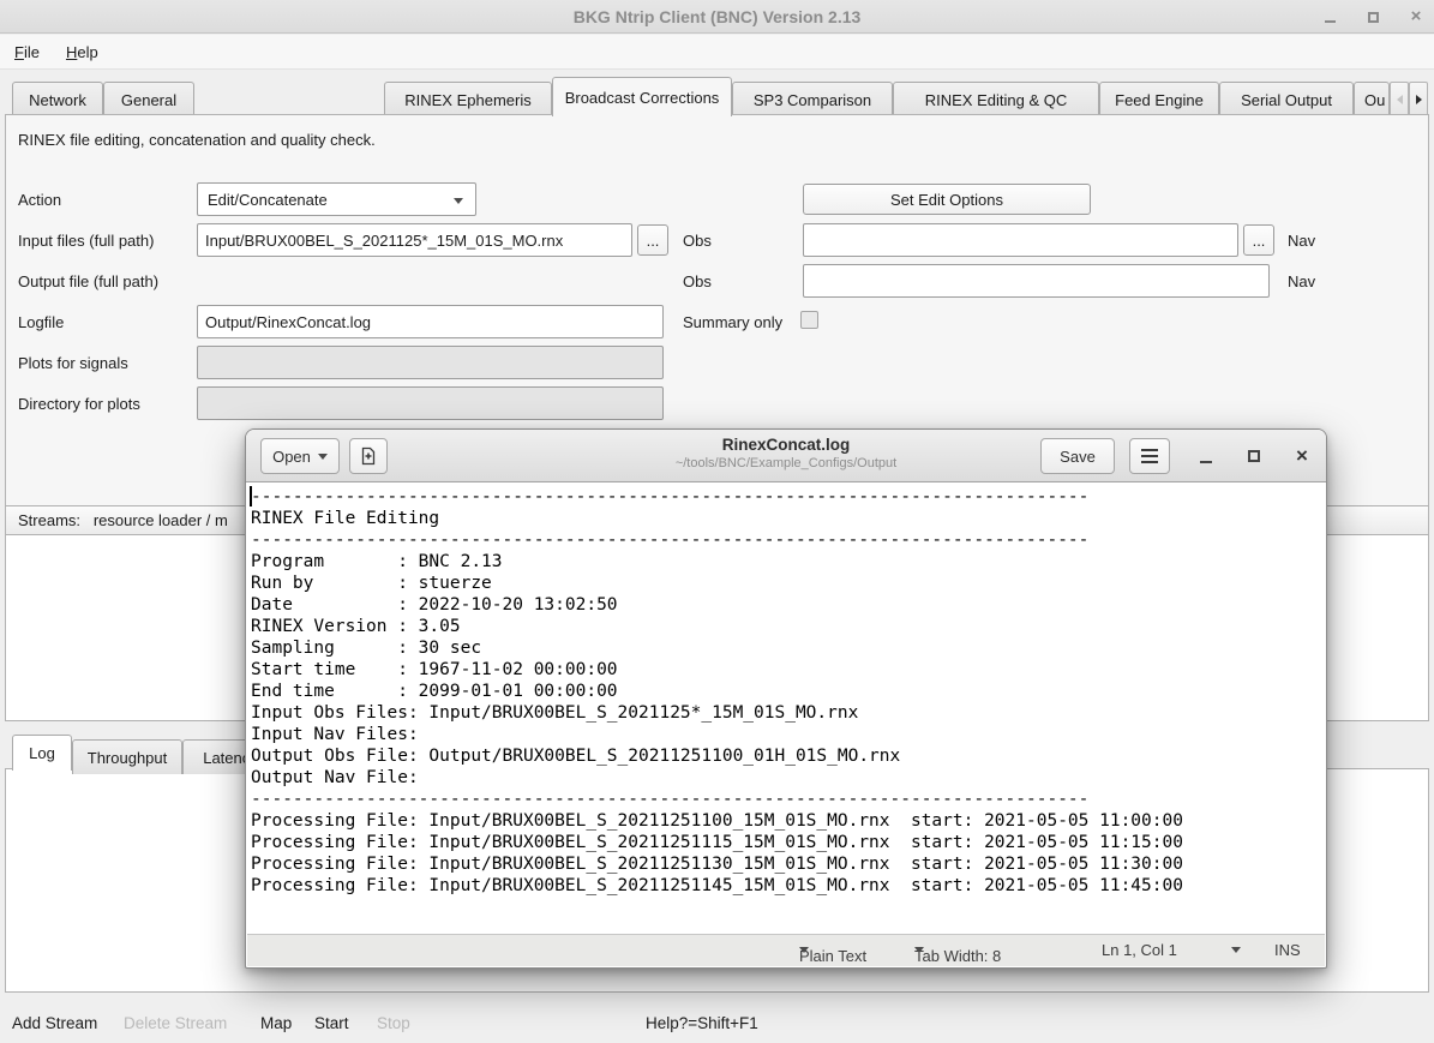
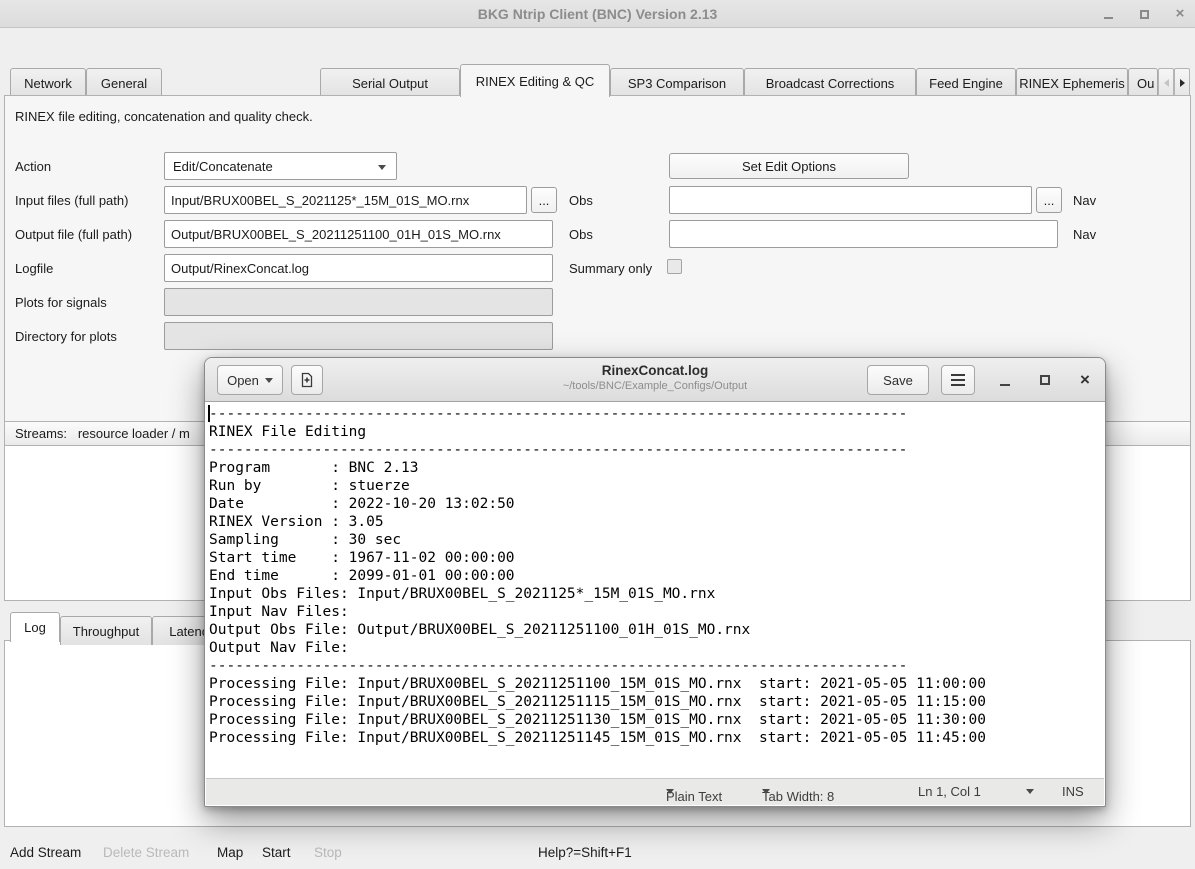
  BKG Ntrip Client (BNC) Version 2.13
  ×
- File
- Help
  Network
  General
- RINEX Ephemeris
+ Serial Output
- Broadcast Corrections
+ RINEX Editing & QC
  SP3 Comparison
- RINEX Editing & QC
+ Broadcast Corrections
  Feed Engine
- Serial Output
+ RINEX Ephemeris
  Ou
  RINEX file editing, concatenation and quality check.
  Action
  Edit/Concatenate
  Set Edit Options
  Input files (full path)
  Input/BRUX00BEL_S_2021125*_15M_01S_MO.rnx
  ...
  Obs
  ...
  Nav
  Output file (full path)
+ Output/BRUX00BEL_S_20211251100_01H_01S_MO.rnx
  Obs
  Nav
  Logfile
  Output/RinexConcat.log
  Summary only
  Plots for signals
  Directory for plots
  Streams: resource loader / m
  Log
  Throughput
  Laten
  Add Stream
  Delete Stream
  Map
  Start
  Stop
  Help?=Shift+F1
  Open
  RinexConcat.log
  ~/tools/BNC/Example_Configs/Output
  Save
  ×
  --------------------------------------------------------------------------------
  RINEX File Editing
  --------------------------------------------------------------------------------
  Program : BNC 2.13
  Run by : stuerze
  Date : 2022-10-20 13:02:50
  RINEX Version : 3.05
  Sampling : 30 sec
  Start time : 1967-11-02 00:00:00
  End time : 2099-01-01 00:00:00
  Input Obs Files: Input/BRUX00BEL_S_2021125*_15M_01S_MO.rnx
  Input Nav Files:
  Output Obs File: Output/BRUX00BEL_S_20211251100_01H_01S_MO.rnx
  Output Nav File:
  --------------------------------------------------------------------------------
  Processing File: Input/BRUX00BEL_S_20211251100_15M_01S_MO.rnx start: 2021-05-05 11:00:00
  Processing File: Input/BRUX00BEL_S_20211251115_15M_01S_MO.rnx start: 2021-05-05 11:15:00
  Processing File: Input/BRUX00BEL_S_20211251130_15M_01S_MO.rnx start: 2021-05-05 11:30:00
  Processing File: Input/BRUX00BEL_S_20211251145_15M_01S_MO.rnx start: 2021-05-05 11:45:00
  Plain Text
  Tab Width: 8
  Ln 1, Col 1
  INS
